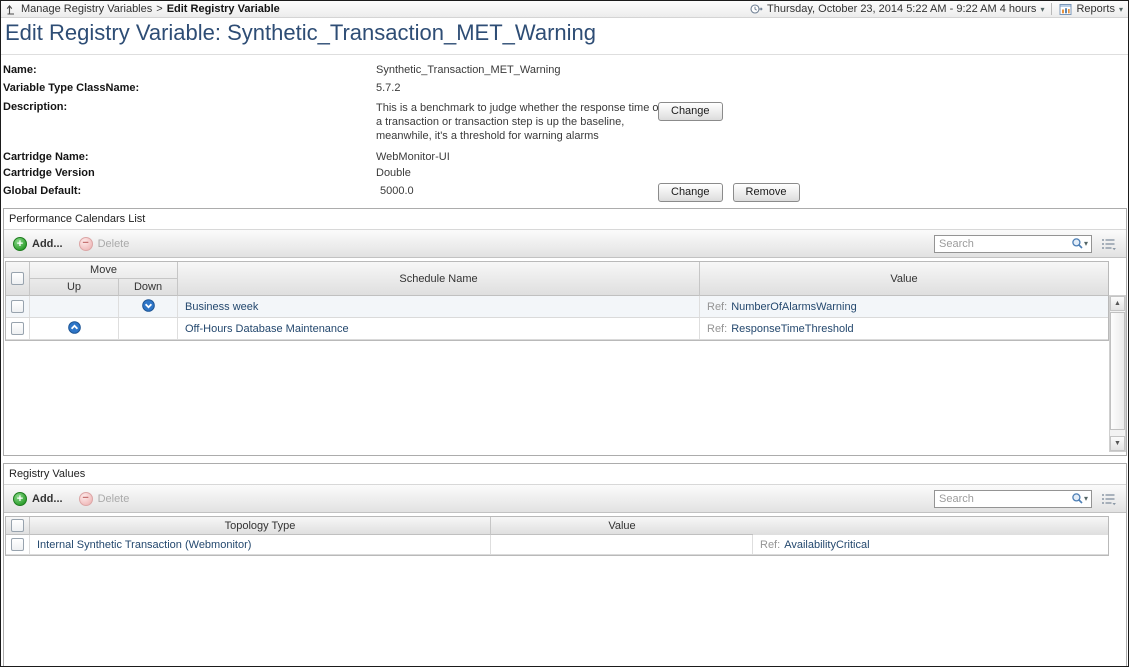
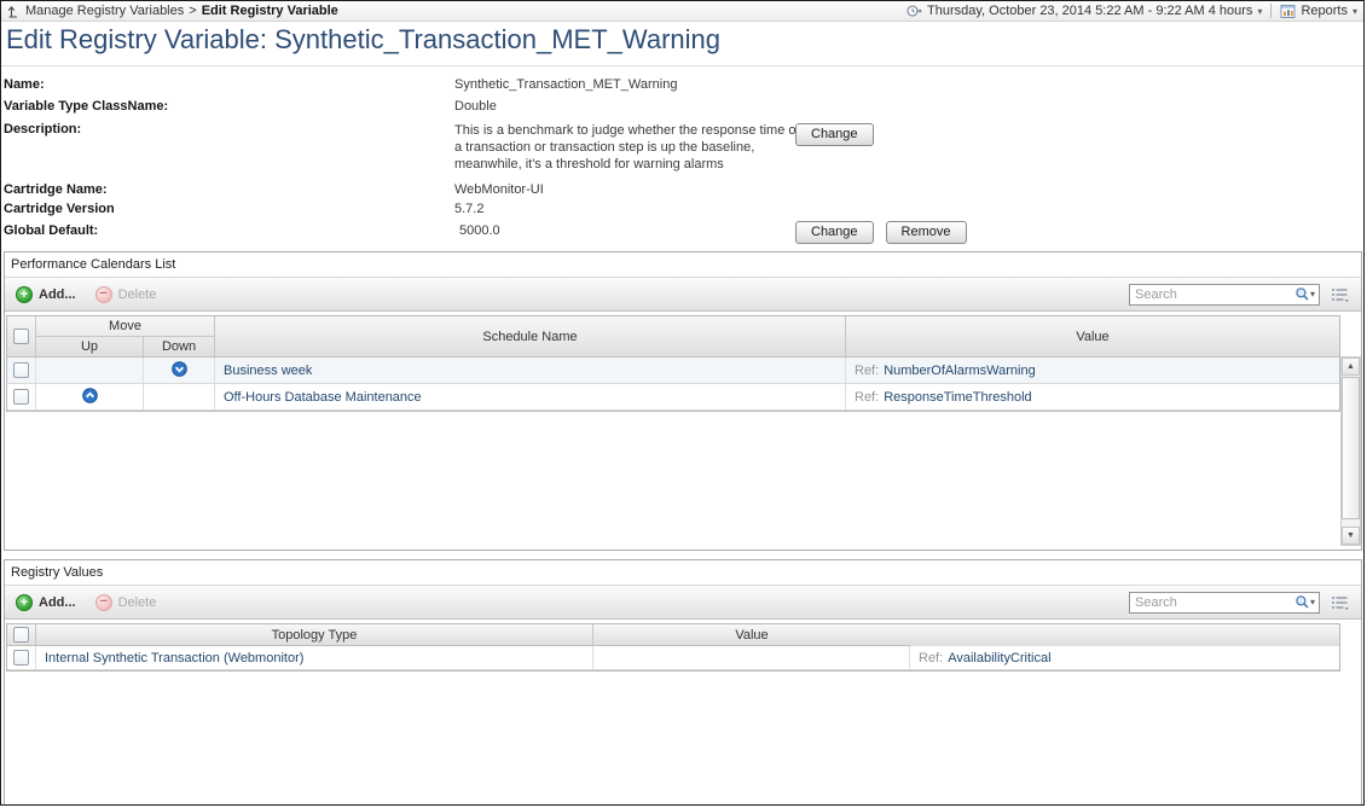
  Manage Registry Variables
  >
  Edit Registry Variable
  Thursday, October 23, 2014 5:22 AM - 9:22 AM 4 hours
  ▾
  Reports
  ▾
  Edit Registry Variable: Synthetic_Transaction_MET_Warning
  Name:
  Synthetic_Transaction_MET_Warning
  Variable Type ClassName:
- 5.7.2
+ Double
  Description:
  This is a benchmark to judge whether the response time o a transaction or transaction step is up the baseline, meanwhile, it's a threshold for warning alarms
  Change
  Cartridge Name:
  WebMonitor-UI
  Cartridge Version
- Double
+ 5.7.2
  Global Default:
  5000.0
  Change
  Remove
  Performance Calendars List
  +
  Add...
  −
  Delete
  Search
  ▾
  Move
  Up
  Down
  Schedule Name
  Value
  Business week
  Ref:
  NumberOfAlarmsWarning
  Off-Hours Database Maintenance
  Ref:
  ResponseTimeThreshold
  Registry Values
  +
  Add...
  −
  Delete
  Search
  ▾
  Topology Type
  Value
  Internal Synthetic Transaction (Webmonitor)
  Ref:
  AvailabilityCritical
